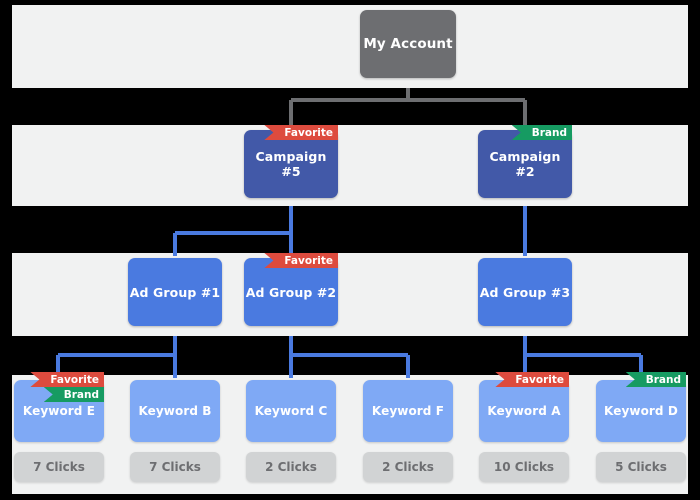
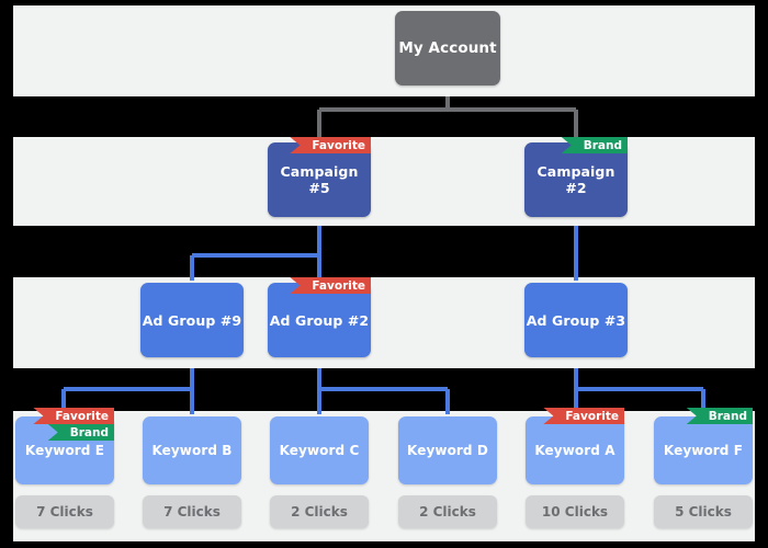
  My Account
  Campaign #5
  Favorite
  Campaign #2
  Brand
- Ad Group #1
+ Ad Group #9
  Ad Group #2
  Favorite
  Ad Group #3
  Keyword E
  Favorite
  Brand
  7 Clicks
  Keyword B
  7 Clicks
  Keyword C
  2 Clicks
- Keyword F
+ Keyword D
  2 Clicks
  Keyword A
  Favorite
  10 Clicks
- Keyword D
+ Keyword F
  Brand
  5 Clicks
